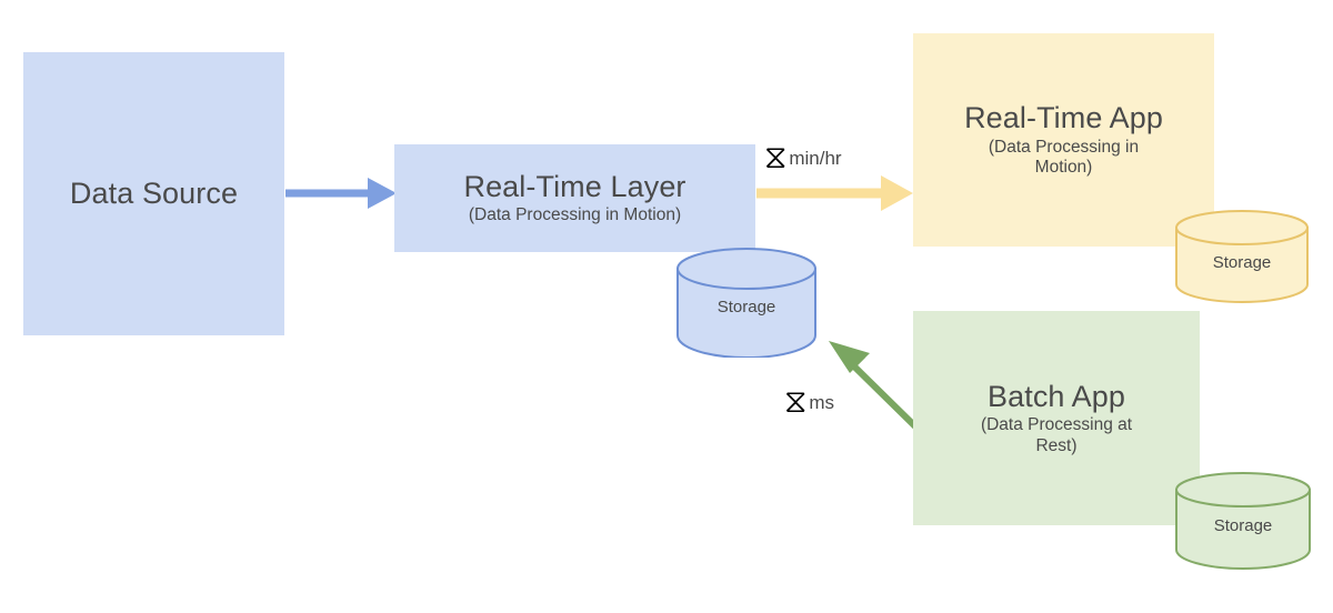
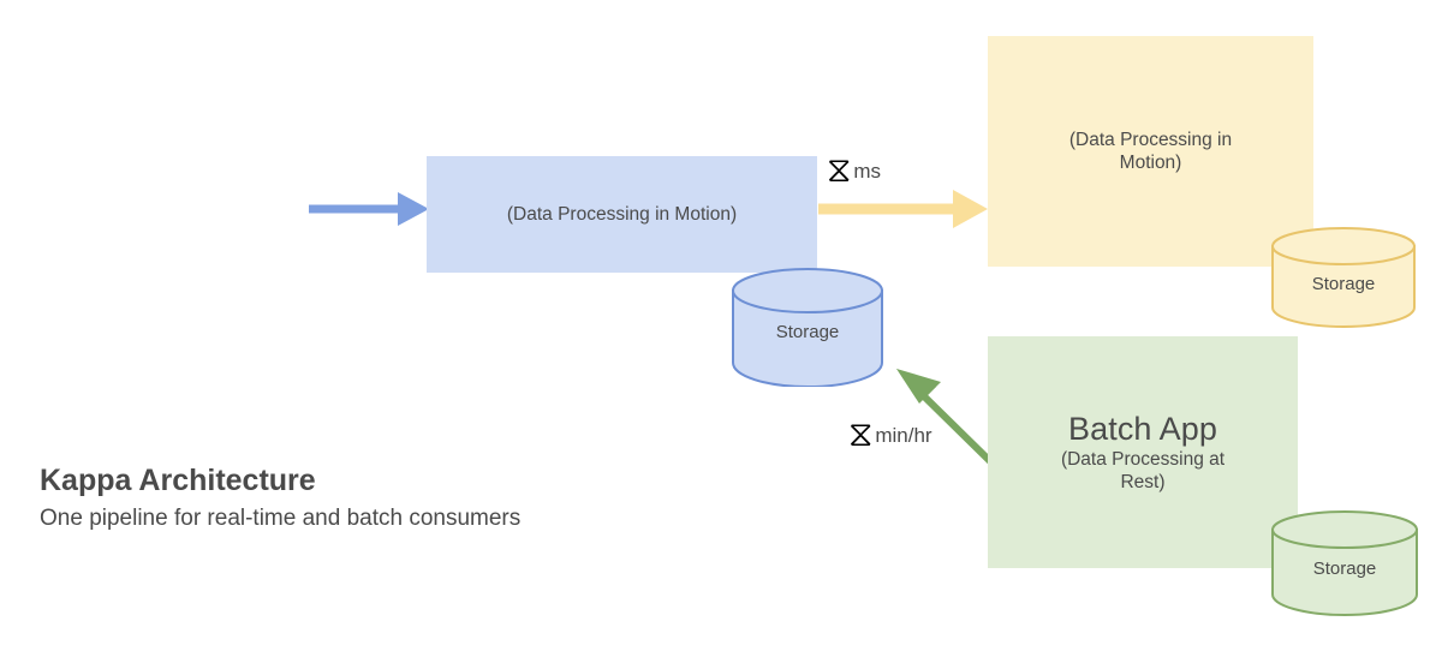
- Data Source
- Real-Time Layer
  (Data Processing in Motion)
- Real-Time App
  (Data Processing in Motion)
  Batch App
  (Data Processing at Rest)
  Storage
  Storage
  Storage
  ⧖
- min/hr
+ ms
  ⧖
- ms
+ min/hr
+ Kappa Architecture
+ One pipeline for real-time and batch consumers
